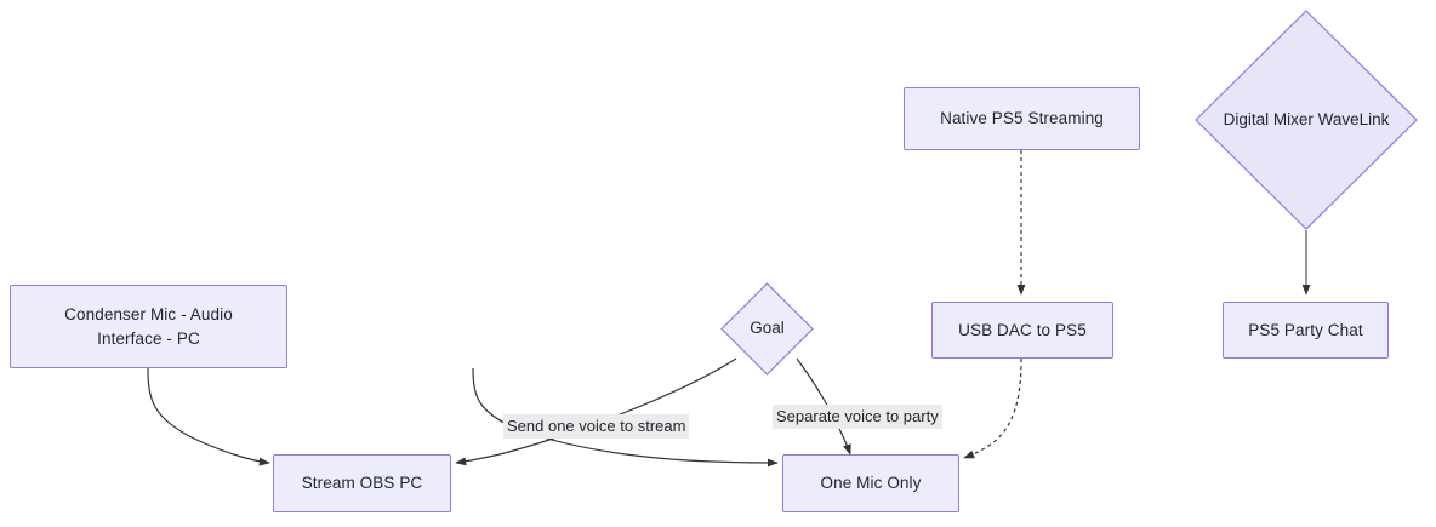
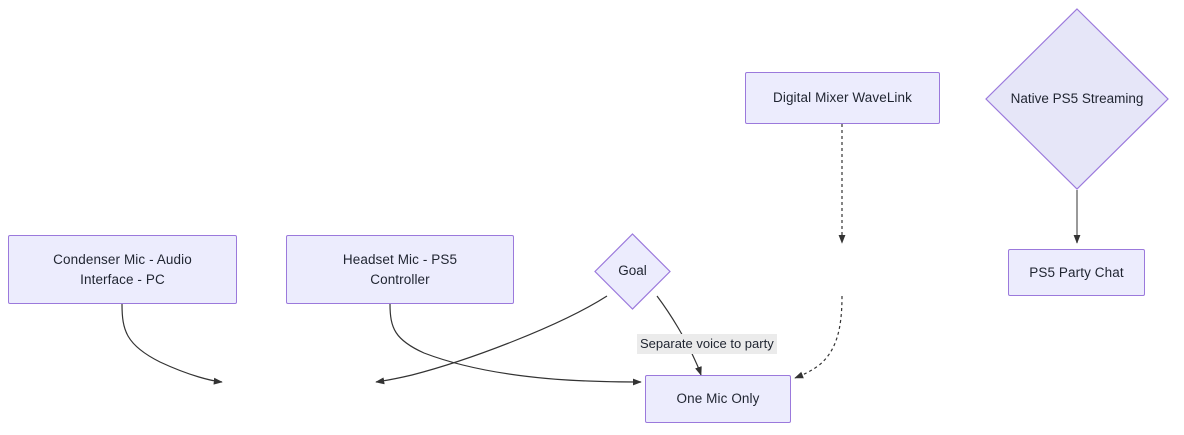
  Condenser Mic - Audio
  Interface - PC
+ Headset Mic - PS5
+ Controller
  Goal
- Native PS5 Streaming
+ Digital Mixer WaveLink
- USB DAC to PS5
- Digital Mixer WaveLink
+ Native PS5 Streaming
  PS5 Party Chat
- Stream OBS PC
  One Mic Only
- Send one voice to stream
  Separate voice to party
